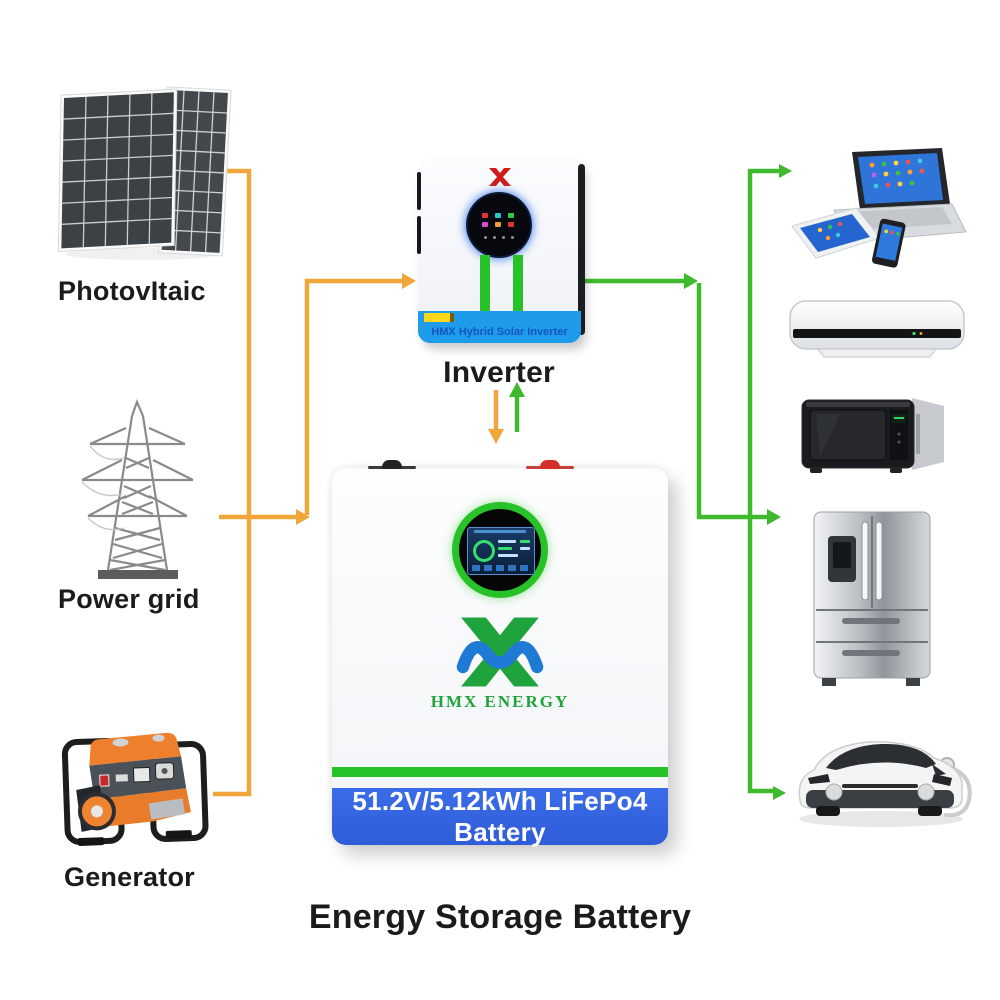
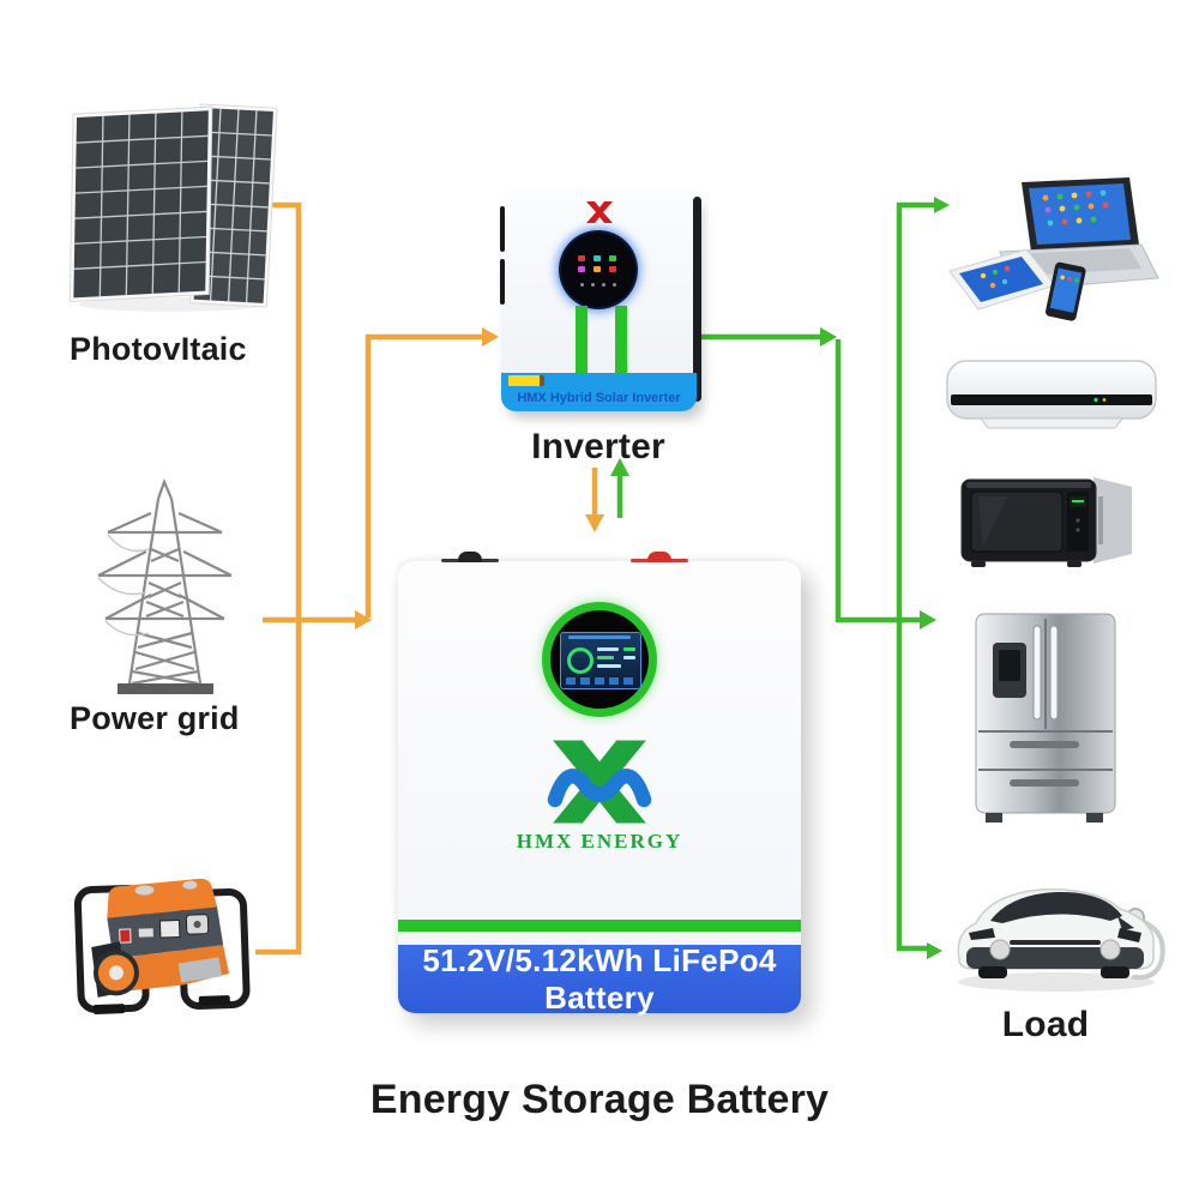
  PhotovItaic
  Power grid
- Generator
  HMX Hybrid Solar Inverter
  Inverter
  HMX ENERGY
  51.2V/5.12kWh LiFePo4 Battery
  Energy Storage Battery
+ Load
